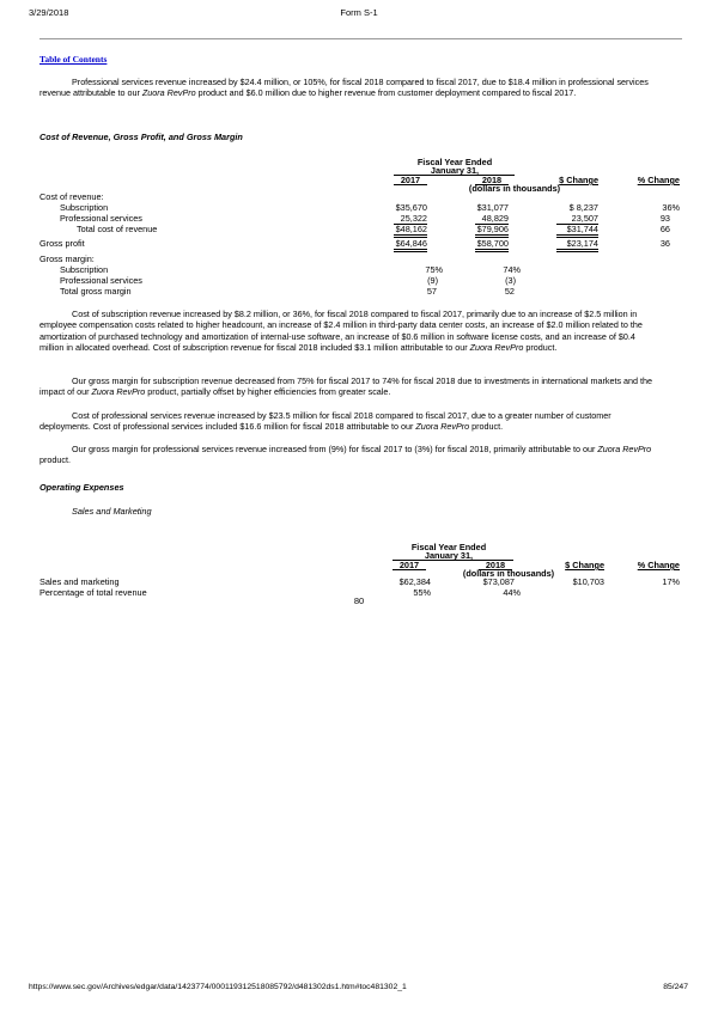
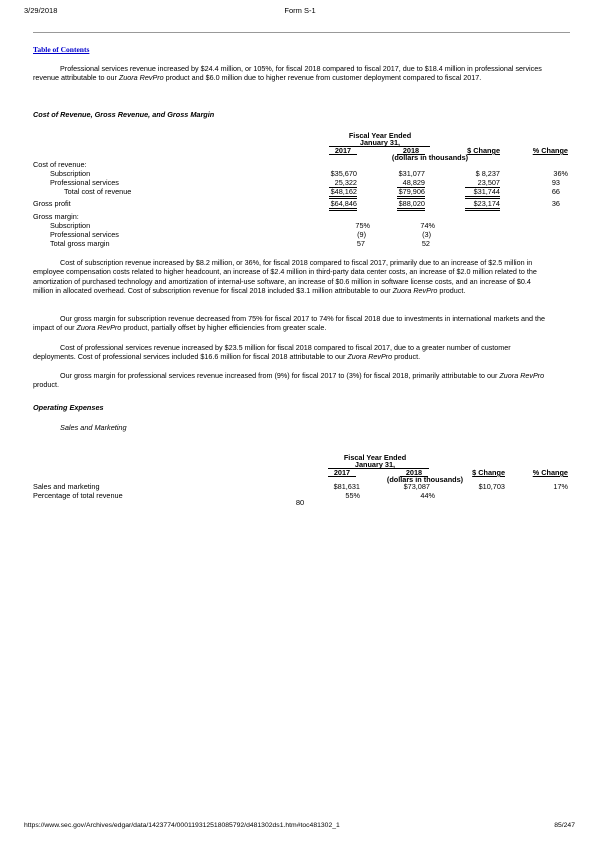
  3/29/2018
  Form S-1
  Table of Contents
  Professional services revenue increased by $24.4 million, or 105%, for fiscal 2018 compared to fiscal 2017, due to $18.4 million in professional services revenue attributable to our Zuora RevPro product and $6.0 million due to higher revenue from customer deployment compared to fiscal 2017.
- Cost of Revenue, Gross Profit, and Gross Margin
+ Cost of Revenue, Gross Revenue, and Gross Margin
  Fiscal Year Ended
  January 31,
  2017
  2018
  $ Change
  % Change
  (dollars in thousands)
  Cost of revenue:
  Subscription
  $35,670
  $31,077
  $ 8,237
  36%
  Professional services
  25,322
  48,829
  23,507
  93
  Total cost of revenue
  $48,162
  $79,906
  $31,744
  66
  Gross profit
  $64,846
- $58,700
+ $88,020
  $23,174
  36
  Gross margin:
  Subscription
  75%
  74%
  Professional services
  (9)
  (3)
  Total gross margin
  57
  52
  Cost of subscription revenue increased by $8.2 million, or 36%, for fiscal 2018 compared to fiscal 2017, primarily due to an increase of $2.5 million in employee compensation costs related to higher headcount, an increase of $2.4 million in third-party data center costs, an increase of $2.0 million related to the amortization of purchased technology and amortization of internal-use software, an increase of $0.6 million in software license costs, and an increase of $0.4 million in allocated overhead. Cost of subscription revenue for fiscal 2018 included $3.1 million attributable to our Zuora RevPro product.
  Our gross margin for subscription revenue decreased from 75% for fiscal 2017 to 74% for fiscal 2018 due to investments in international markets and the impact of our Zuora RevPro product, partially offset by higher efficiencies from greater scale.
  Cost of professional services revenue increased by $23.5 million for fiscal 2018 compared to fiscal 2017, due to a greater number of customer deployments. Cost of professional services included $16.6 million for fiscal 2018 attributable to our Zuora RevPro product.
  Our gross margin for professional services revenue increased from (9%) for fiscal 2017 to (3%) for fiscal 2018, primarily attributable to our Zuora RevPro product.
  Operating Expenses
  Sales and Marketing
  Fiscal Year Ended
  January 31,
  2017
  2018
  $ Change
  % Change
  (dollars in thousands)
  Sales and marketing
- $62,384
+ $81,631
  $73,087
  $10,703
  17%
  Percentage of total revenue
  55%
  44%
  80
